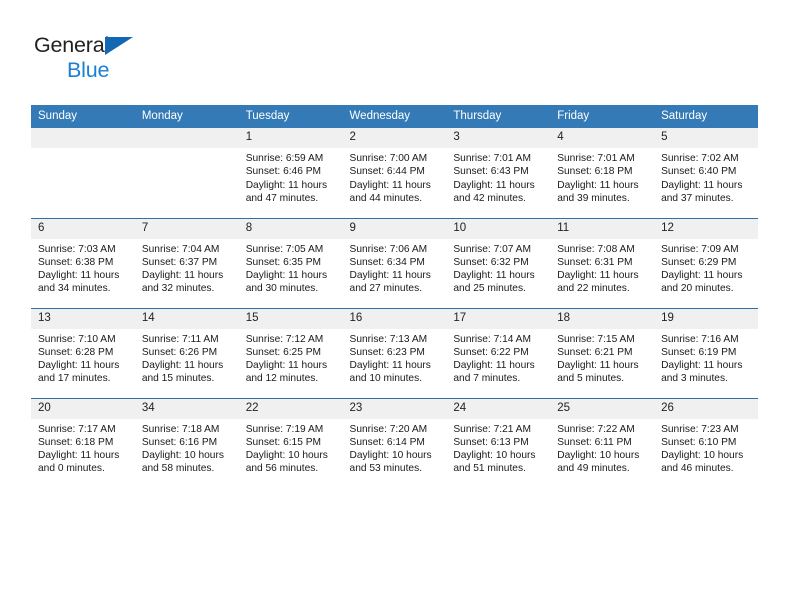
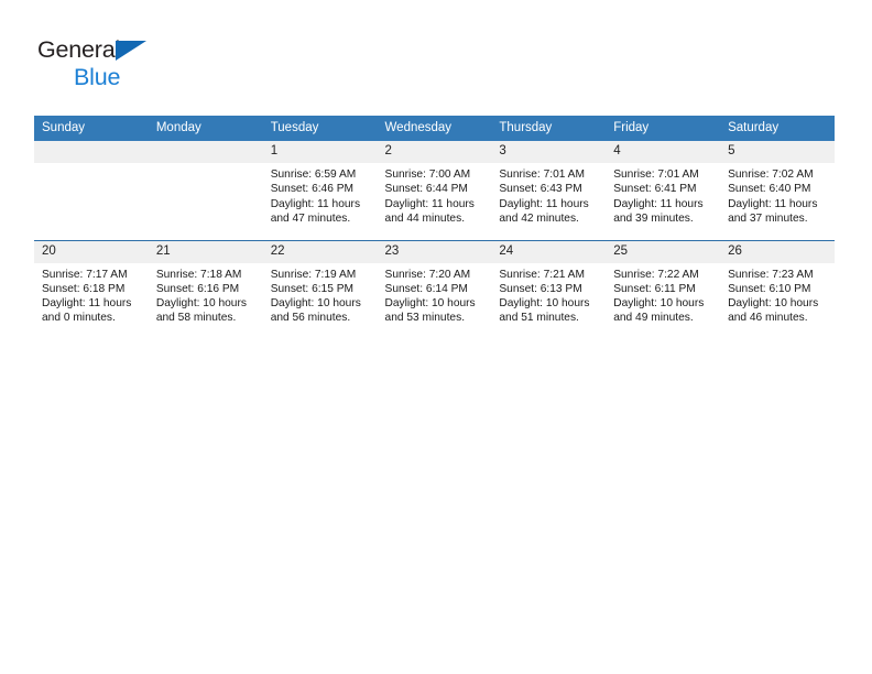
  General
  Blue
  Sunday	Monday	Tuesday	Wednesday	Thursday	Friday	Saturday
- 		1Sunrise: 6:59 AMSunset: 6:46 PMDaylight: 11 hoursand 47 minutes.	2Sunrise: 7:00 AMSunset: 6:44 PMDaylight: 11 hoursand 44 minutes.	3Sunrise: 7:01 AMSunset: 6:43 PMDaylight: 11 hoursand 42 minutes.	4Sunrise: 7:01 AMSunset: 6:18 PMDaylight: 11 hoursand 39 minutes.	5Sunrise: 7:02 AMSunset: 6:40 PMDaylight: 11 hoursand 37 minutes.
+ 		1Sunrise: 6:59 AMSunset: 6:46 PMDaylight: 11 hoursand 47 minutes.	2Sunrise: 7:00 AMSunset: 6:44 PMDaylight: 11 hoursand 44 minutes.	3Sunrise: 7:01 AMSunset: 6:43 PMDaylight: 11 hoursand 42 minutes.	4Sunrise: 7:01 AMSunset: 6:41 PMDaylight: 11 hoursand 39 minutes.	5Sunrise: 7:02 AMSunset: 6:40 PMDaylight: 11 hoursand 37 minutes.
- 6Sunrise: 7:03 AMSunset: 6:38 PMDaylight: 11 hoursand 34 minutes.	7Sunrise: 7:04 AMSunset: 6:37 PMDaylight: 11 hoursand 32 minutes.	8Sunrise: 7:05 AMSunset: 6:35 PMDaylight: 11 hoursand 30 minutes.	9Sunrise: 7:06 AMSunset: 6:34 PMDaylight: 11 hoursand 27 minutes.	10Sunrise: 7:07 AMSunset: 6:32 PMDaylight: 11 hoursand 25 minutes.	11Sunrise: 7:08 AMSunset: 6:31 PMDaylight: 11 hoursand 22 minutes.	12Sunrise: 7:09 AMSunset: 6:29 PMDaylight: 11 hoursand 20 minutes.
- 13Sunrise: 7:10 AMSunset: 6:28 PMDaylight: 11 hoursand 17 minutes.	14Sunrise: 7:11 AMSunset: 6:26 PMDaylight: 11 hoursand 15 minutes.	15Sunrise: 7:12 AMSunset: 6:25 PMDaylight: 11 hoursand 12 minutes.	16Sunrise: 7:13 AMSunset: 6:23 PMDaylight: 11 hoursand 10 minutes.	17Sunrise: 7:14 AMSunset: 6:22 PMDaylight: 11 hoursand 7 minutes.	18Sunrise: 7:15 AMSunset: 6:21 PMDaylight: 11 hoursand 5 minutes.	19Sunrise: 7:16 AMSunset: 6:19 PMDaylight: 11 hoursand 3 minutes.
- 20Sunrise: 7:17 AMSunset: 6:18 PMDaylight: 11 hoursand 0 minutes.	34Sunrise: 7:18 AMSunset: 6:16 PMDaylight: 10 hoursand 58 minutes.	22Sunrise: 7:19 AMSunset: 6:15 PMDaylight: 10 hoursand 56 minutes.	23Sunrise: 7:20 AMSunset: 6:14 PMDaylight: 10 hoursand 53 minutes.	24Sunrise: 7:21 AMSunset: 6:13 PMDaylight: 10 hoursand 51 minutes.	25Sunrise: 7:22 AMSunset: 6:11 PMDaylight: 10 hoursand 49 minutes.	26Sunrise: 7:23 AMSunset: 6:10 PMDaylight: 10 hoursand 46 minutes.
+ 20Sunrise: 7:17 AMSunset: 6:18 PMDaylight: 11 hoursand 0 minutes.	21Sunrise: 7:18 AMSunset: 6:16 PMDaylight: 10 hoursand 58 minutes.	22Sunrise: 7:19 AMSunset: 6:15 PMDaylight: 10 hoursand 56 minutes.	23Sunrise: 7:20 AMSunset: 6:14 PMDaylight: 10 hoursand 53 minutes.	24Sunrise: 7:21 AMSunset: 6:13 PMDaylight: 10 hoursand 51 minutes.	25Sunrise: 7:22 AMSunset: 6:11 PMDaylight: 10 hoursand 49 minutes.	26Sunrise: 7:23 AMSunset: 6:10 PMDaylight: 10 hoursand 46 minutes.
